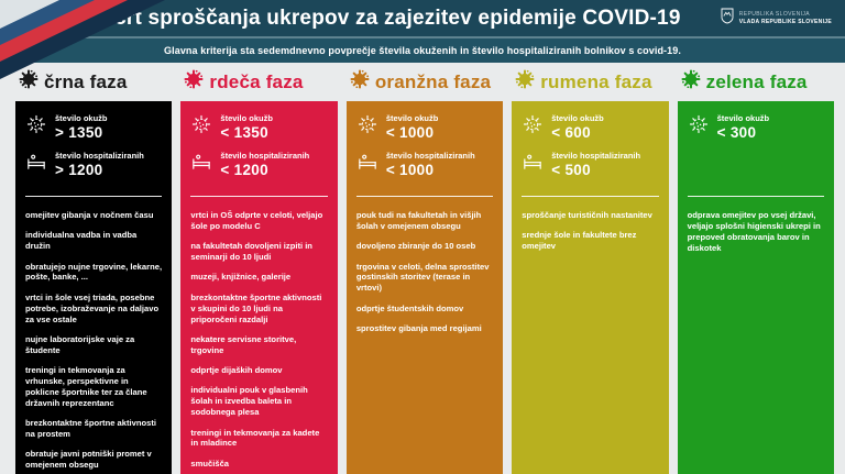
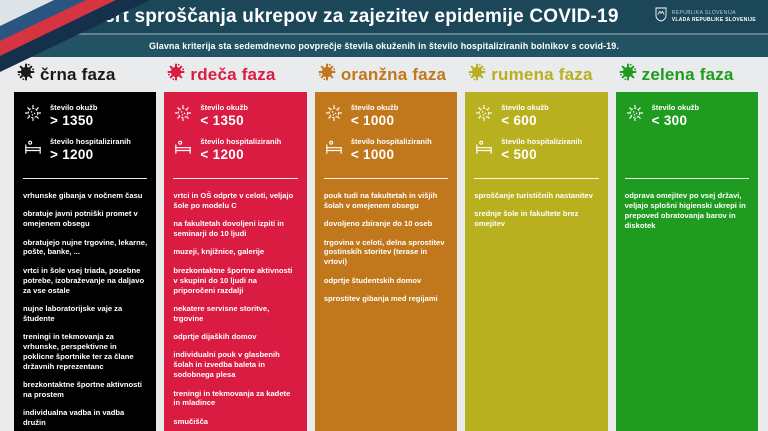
  rt sproščanja ukrepov za zajezitev epidemije COVID-19
  Glavna kriterija sta sedemdnevno povprečje števila okuženih in število hospitaliziranih bolnikov s covid-19.
  črna faza
  rdeča faza
  oranžna faza
  rumena faza
  zelena faza
  število okužb
  > 1350
  število hospitaliziranih
  > 1200
- omejitev gibanja v nočnem času
+ vrhunske gibanja v nočnem času
- individualna vadba in vadba družin
+ obratuje javni potniški promet v omejenem obsegu
  obratujejo nujne trgovine, lekarne, pošte, banke, ...
  vrtci in šole vsej triada, posebne potrebe, izobraževanje na daljavo za vse ostale
  nujne laboratorijske vaje za študente
  treningi in tekmovanja za vrhunske, perspektivne in poklicne športnike ter za člane državnih reprezentanc
  brezkontaktne športne aktivnosti na prostem
- obratuje javni potniški promet v omejenem obsegu
+ individualna vadba in vadba družin
  število okužb
  < 1350
  število hospitaliziranih
  < 1200
  vrtci in OŠ odprte v celoti, veljajo šole po modelu C
  na fakultetah dovoljeni izpiti in seminarji do 10 ljudi
  muzeji, knjižnice, galerije
  brezkontaktne športne aktivnosti v skupini do 10 ljudi na priporočeni razdalji
  nekatere servisne storitve, trgovine
  odprtje dijaških domov
  individualni pouk v glasbenih šolah in izvedba baleta in sodobnega plesa
  treningi in tekmovanja za kadete in mladince
  smučišča
  število okužb
  < 1000
  število hospitaliziranih
  < 1000
  pouk tudi na fakultetah in višjih šolah v omejenem obsegu
  dovoljeno zbiranje do 10 oseb
  trgovina v celoti, delna sprostitev gostinskih storitev (terase in vrtovi)
  odprtje študentskih domov
  sprostitev gibanja med regijami
  število okužb
  < 600
  število hospitaliziranih
  < 500
  sproščanje turističnih nastanitev
  srednje šole in fakultete brez omejitev
  število okužb
  < 300
  odprava omejitev po vsej državi, veljajo splošni higienski ukrepi in prepoved obratovanja barov in diskotek
